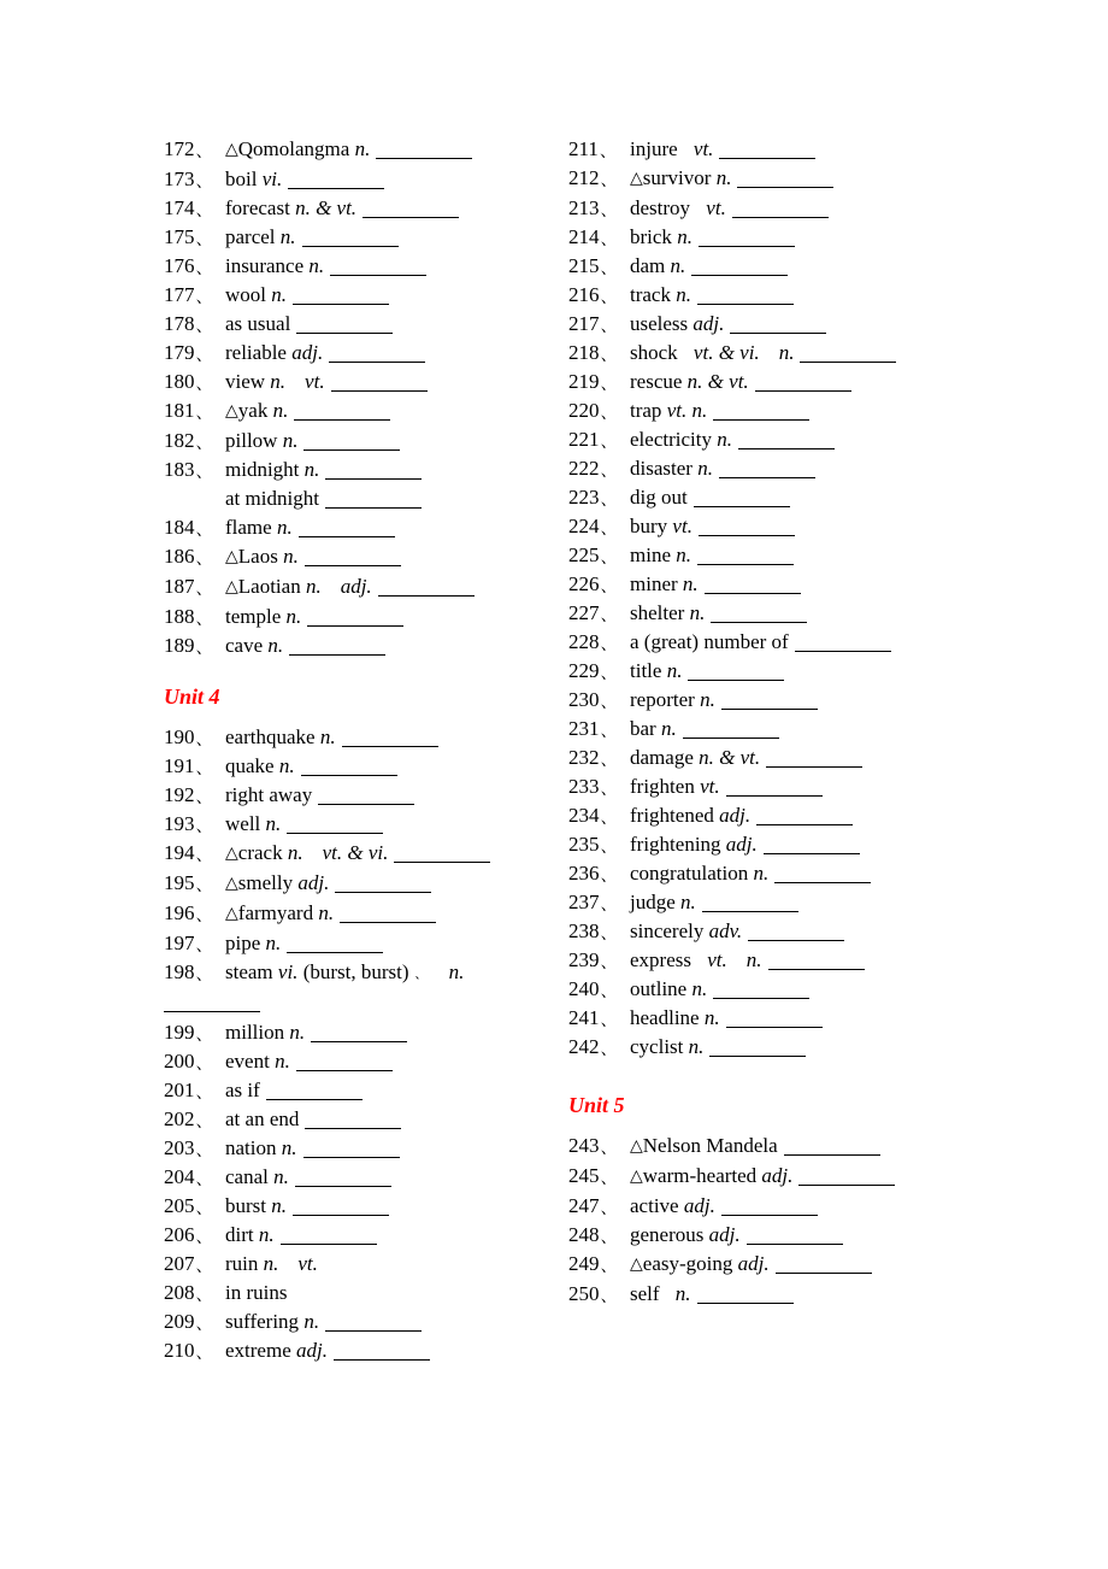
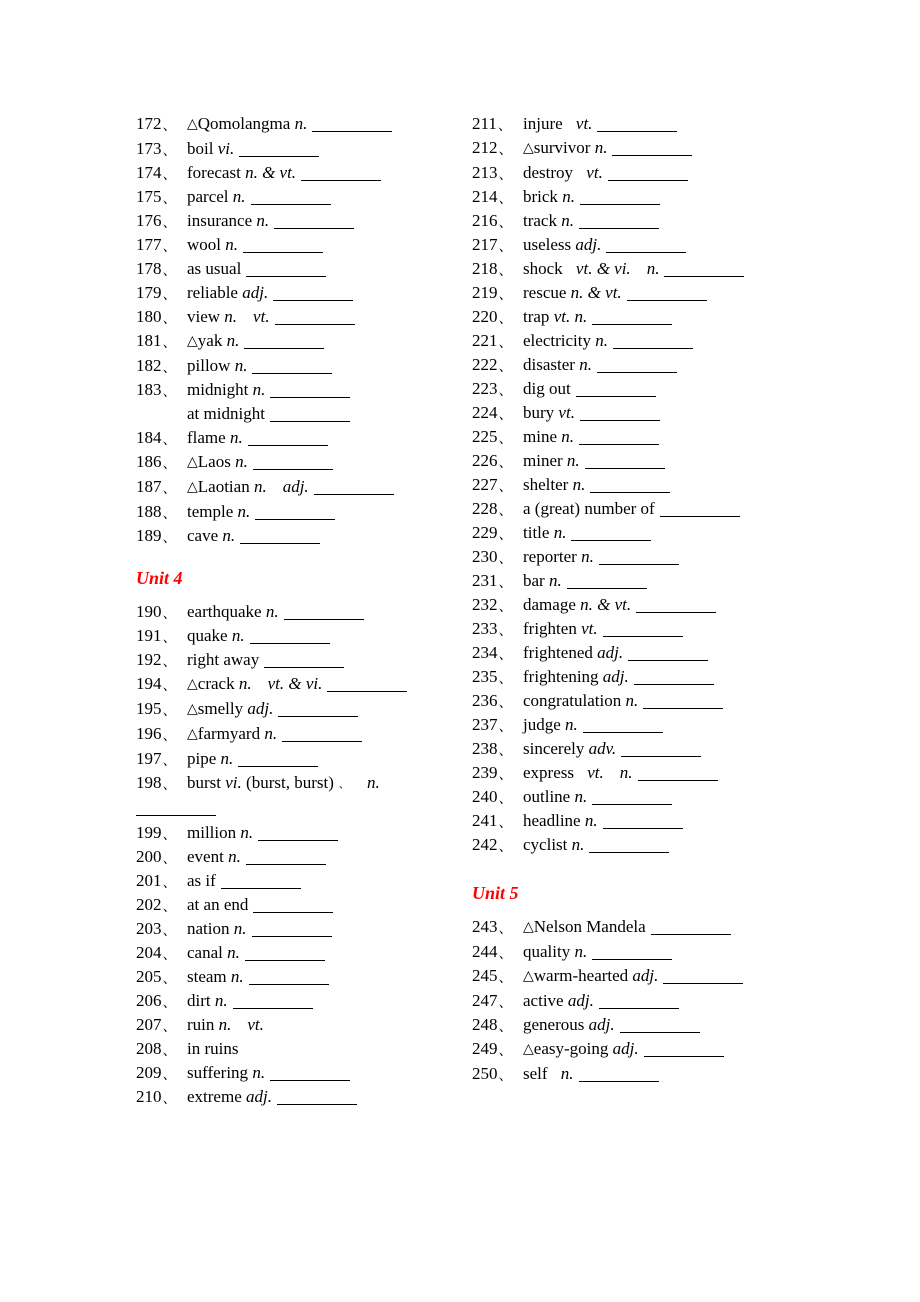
  172、 △Qomolangma n.
  173、 boil vi.
  174、 forecast n. & vt.
  175、 parcel n.
  176、 insurance n.
  177、 wool n.
  178、 as usual
  179、 reliable adj.
  180、 view n. vt.
  181、 △yak n.
  182、 pillow n.
  183、 midnight n.
  at midnight
  184、 flame n.
  186、 △Laos n.
  187、 △Laotian n. adj.
  188、 temple n.
  189、 cave n.
  Unit 4
  190、 earthquake n.
  191、 quake n.
  192、 right away
- 193、 well n.
  194、 △crack n. vt. & vi.
  195、 △smelly adj.
  196、 △farmyard n.
  197、 pipe n.
- 198、 steam vi. (burst, burst) 、 n.
+ 198、 burst vi. (burst, burst) 、 n.
  199、 million n.
  200、 event n.
  201、 as if
  202、 at an end
  203、 nation n.
  204、 canal n.
- 205、 burst n.
+ 205、 steam n.
  206、 dirt n.
  207、 ruin n. vt.
  208、 in ruins
  209、 suffering n.
  210、 extreme adj.
  211、 injure vt.
  212、 △survivor n.
  213、 destroy vt.
  214、 brick n.
- 215、 dam n.
  216、 track n.
  217、 useless adj.
  218、 shock vt. & vi. n.
  219、 rescue n. & vt.
  220、 trap vt. n.
  221、 electricity n.
  222、 disaster n.
  223、 dig out
  224、 bury vt.
  225、 mine n.
  226、 miner n.
  227、 shelter n.
  228、 a (great) number of
  229、 title n.
  230、 reporter n.
  231、 bar n.
  232、 damage n. & vt.
  233、 frighten vt.
  234、 frightened adj.
  235、 frightening adj.
  236、 congratulation n.
  237、 judge n.
  238、 sincerely adv.
  239、 express vt. n.
  240、 outline n.
  241、 headline n.
  242、 cyclist n.
  Unit 5
  243、 △Nelson Mandela
+ 244、 quality n.
  245、 △warm-hearted adj.
  247、 active adj.
  248、 generous adj.
  249、 △easy-going adj.
  250、 self n.
